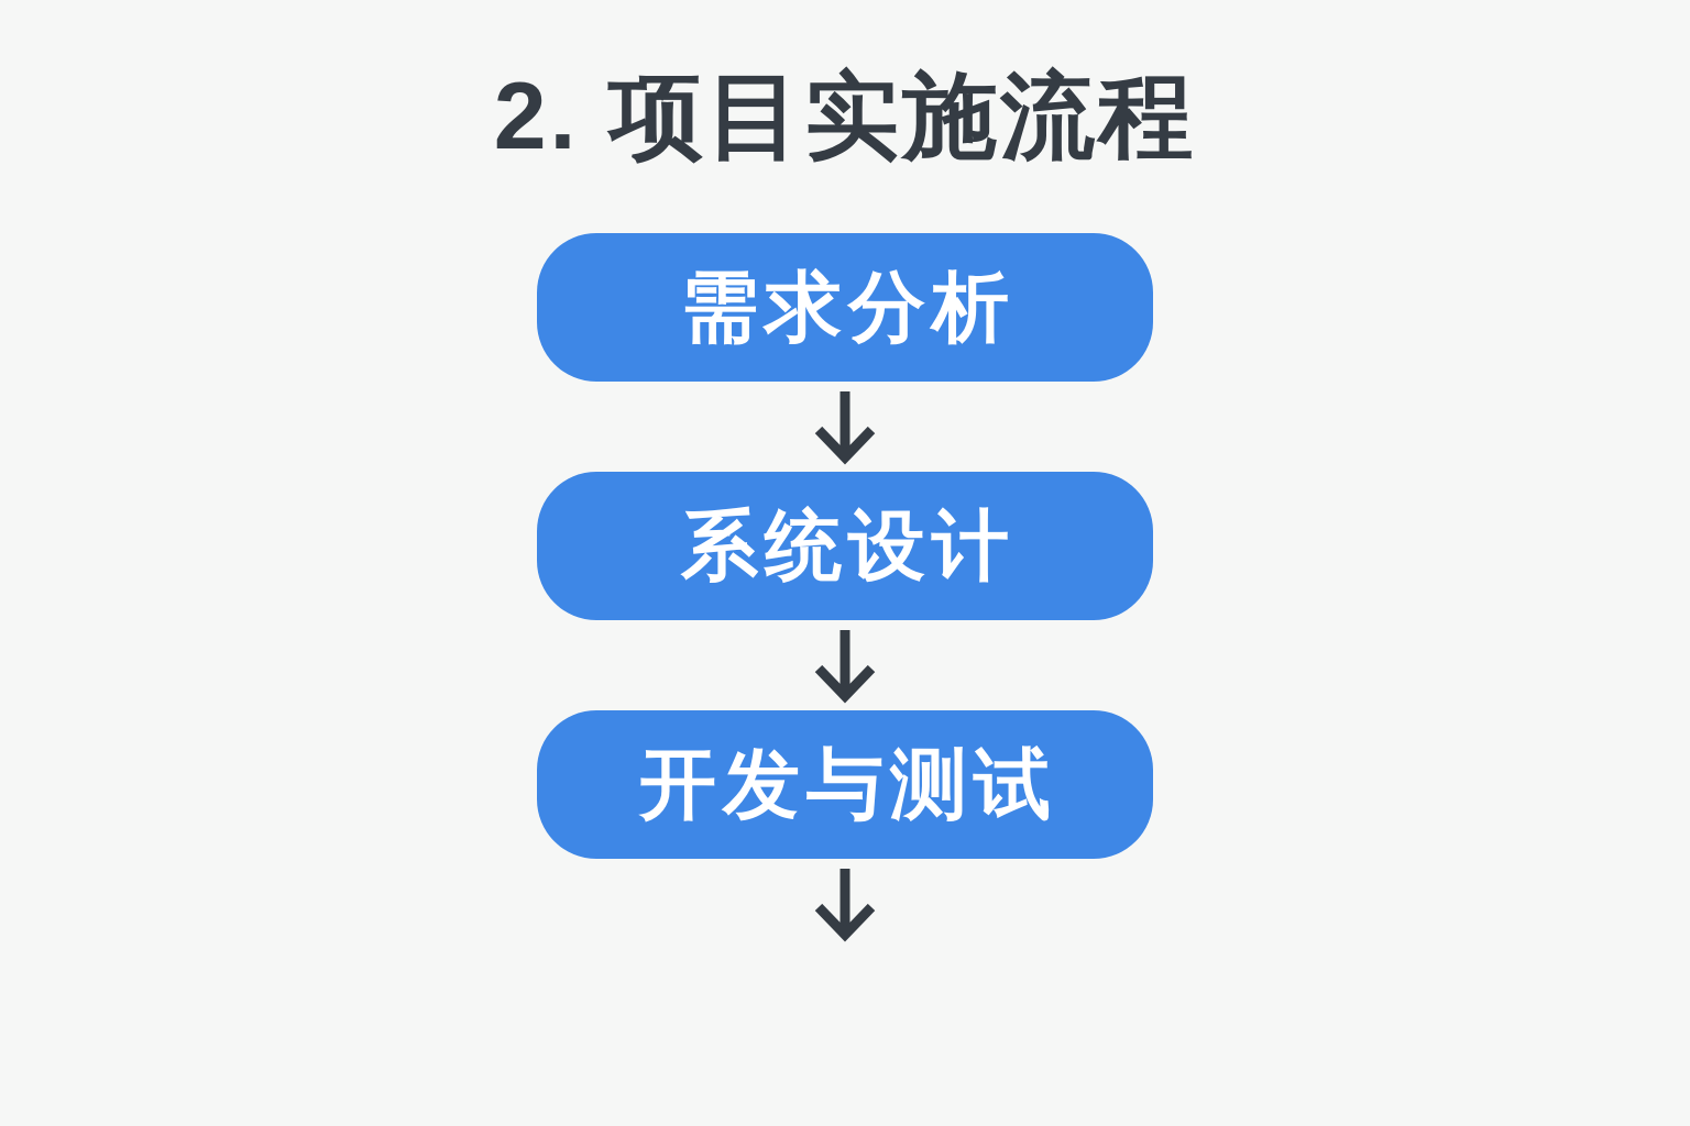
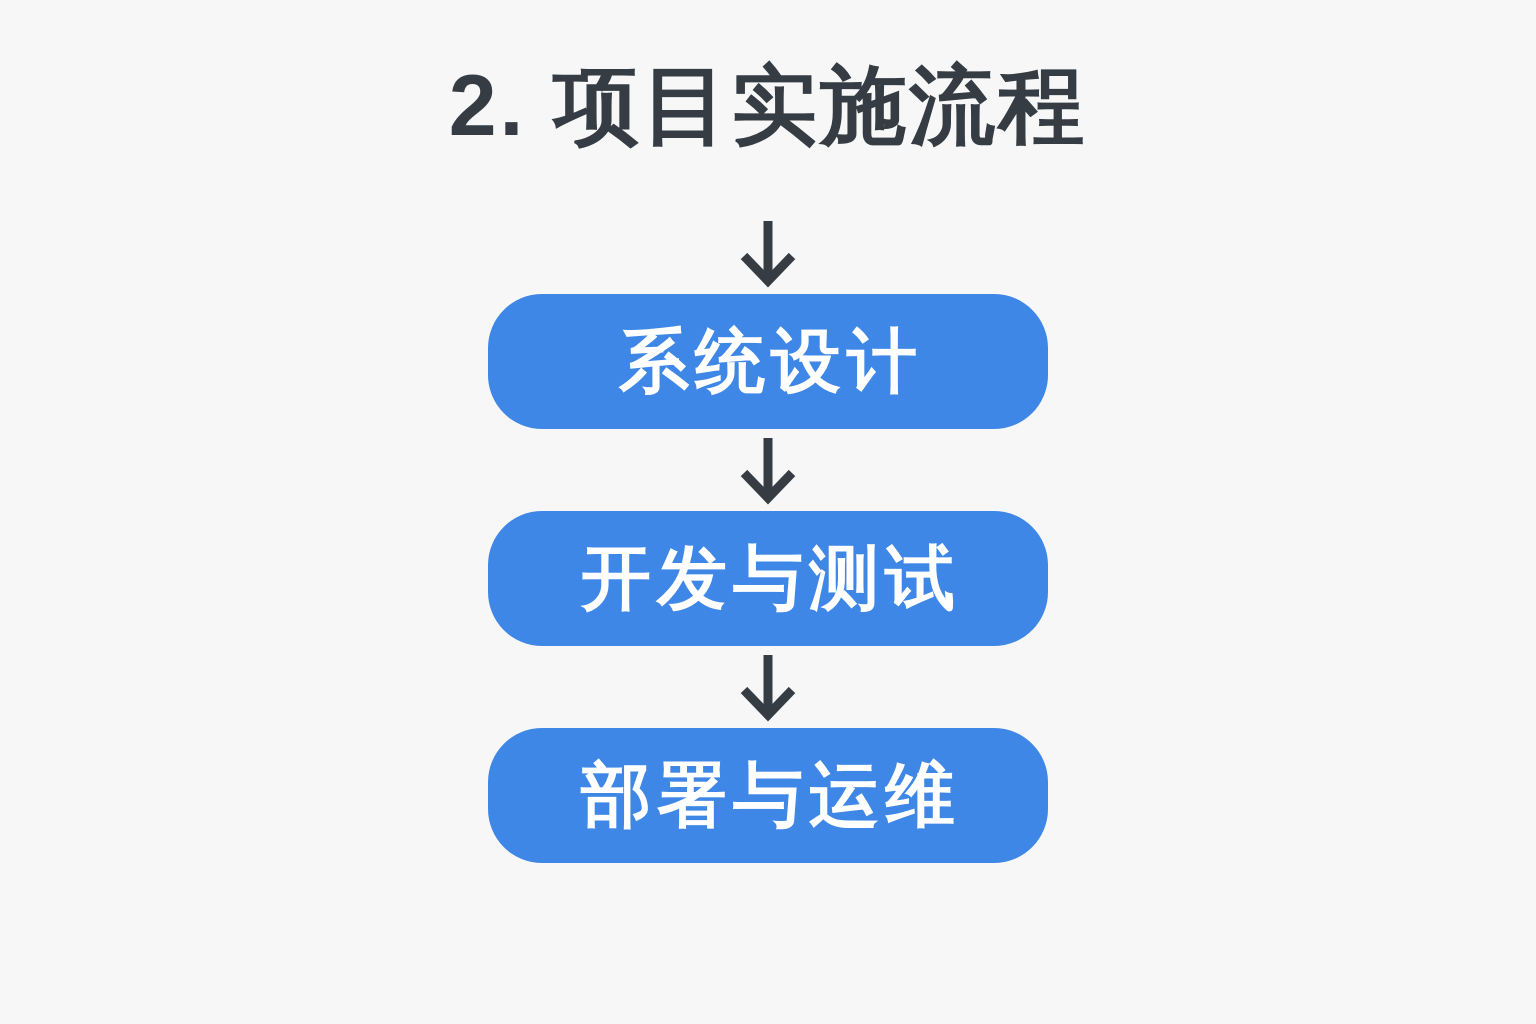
  2. 项目实施流程
- 需求分析
  系统设计
  开发与测试
+ 部署与运维
